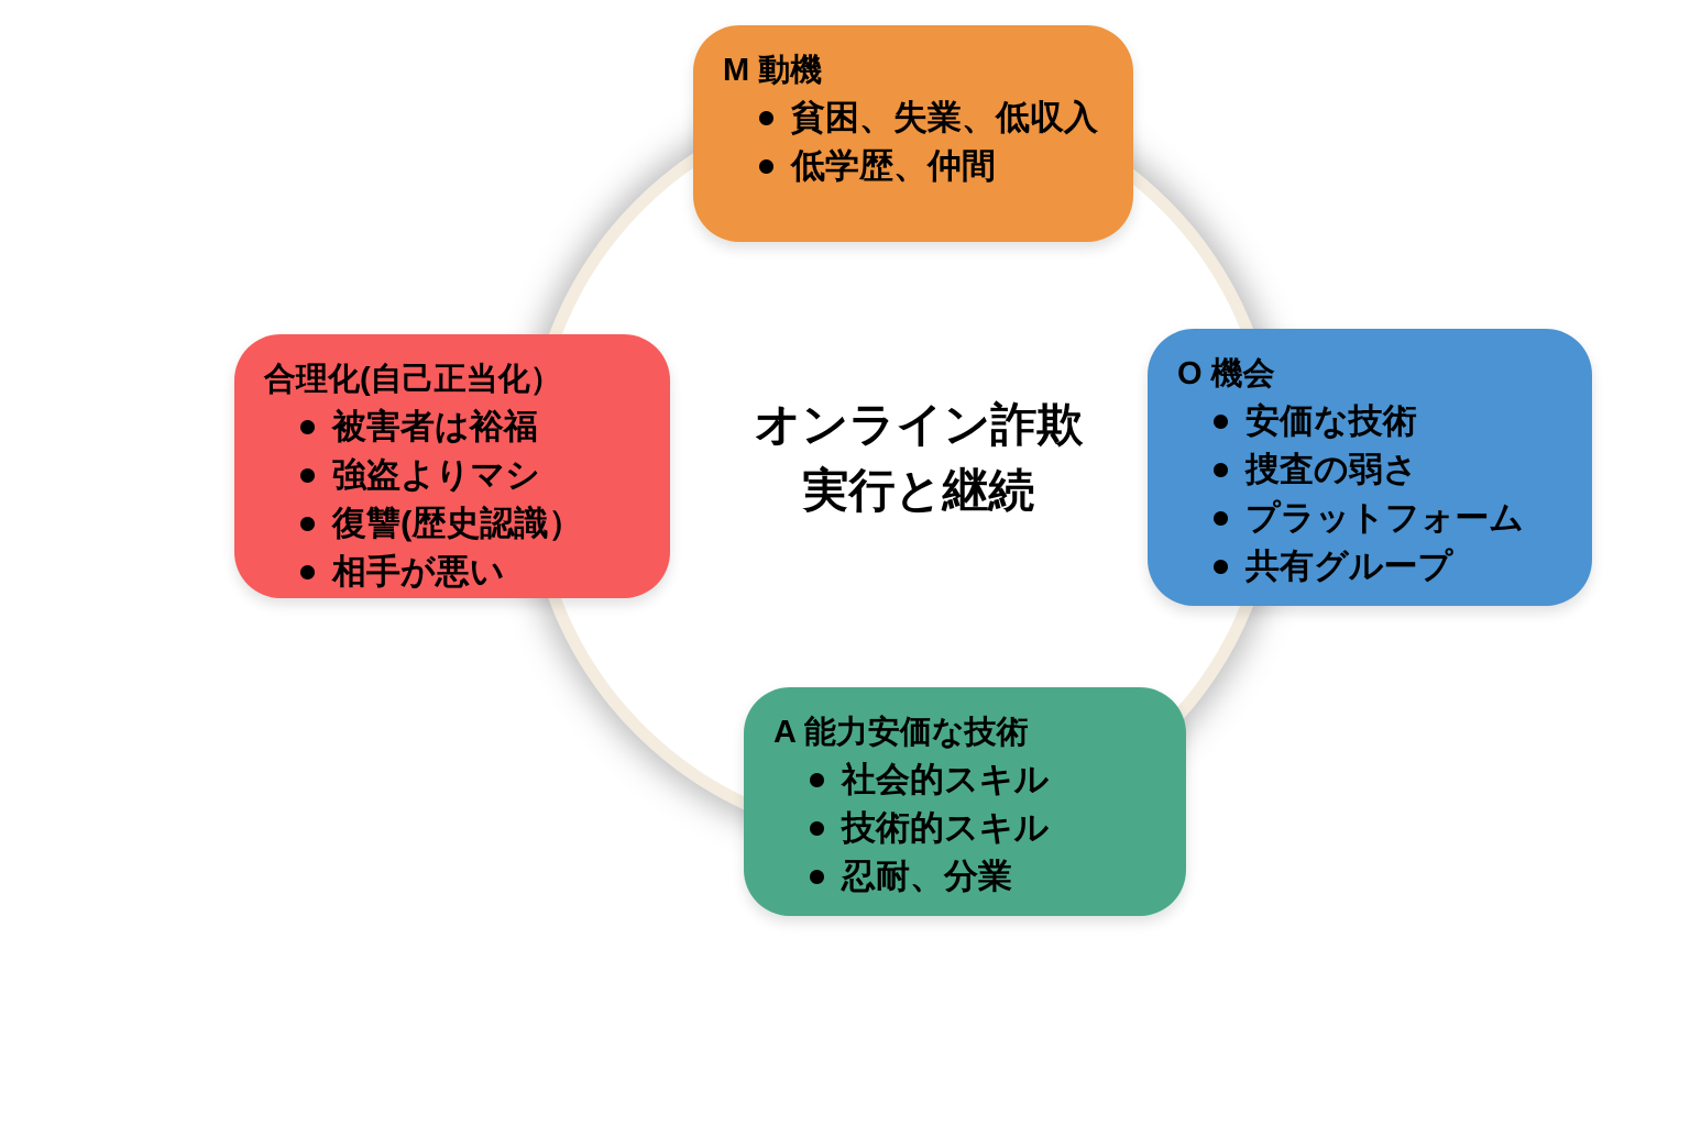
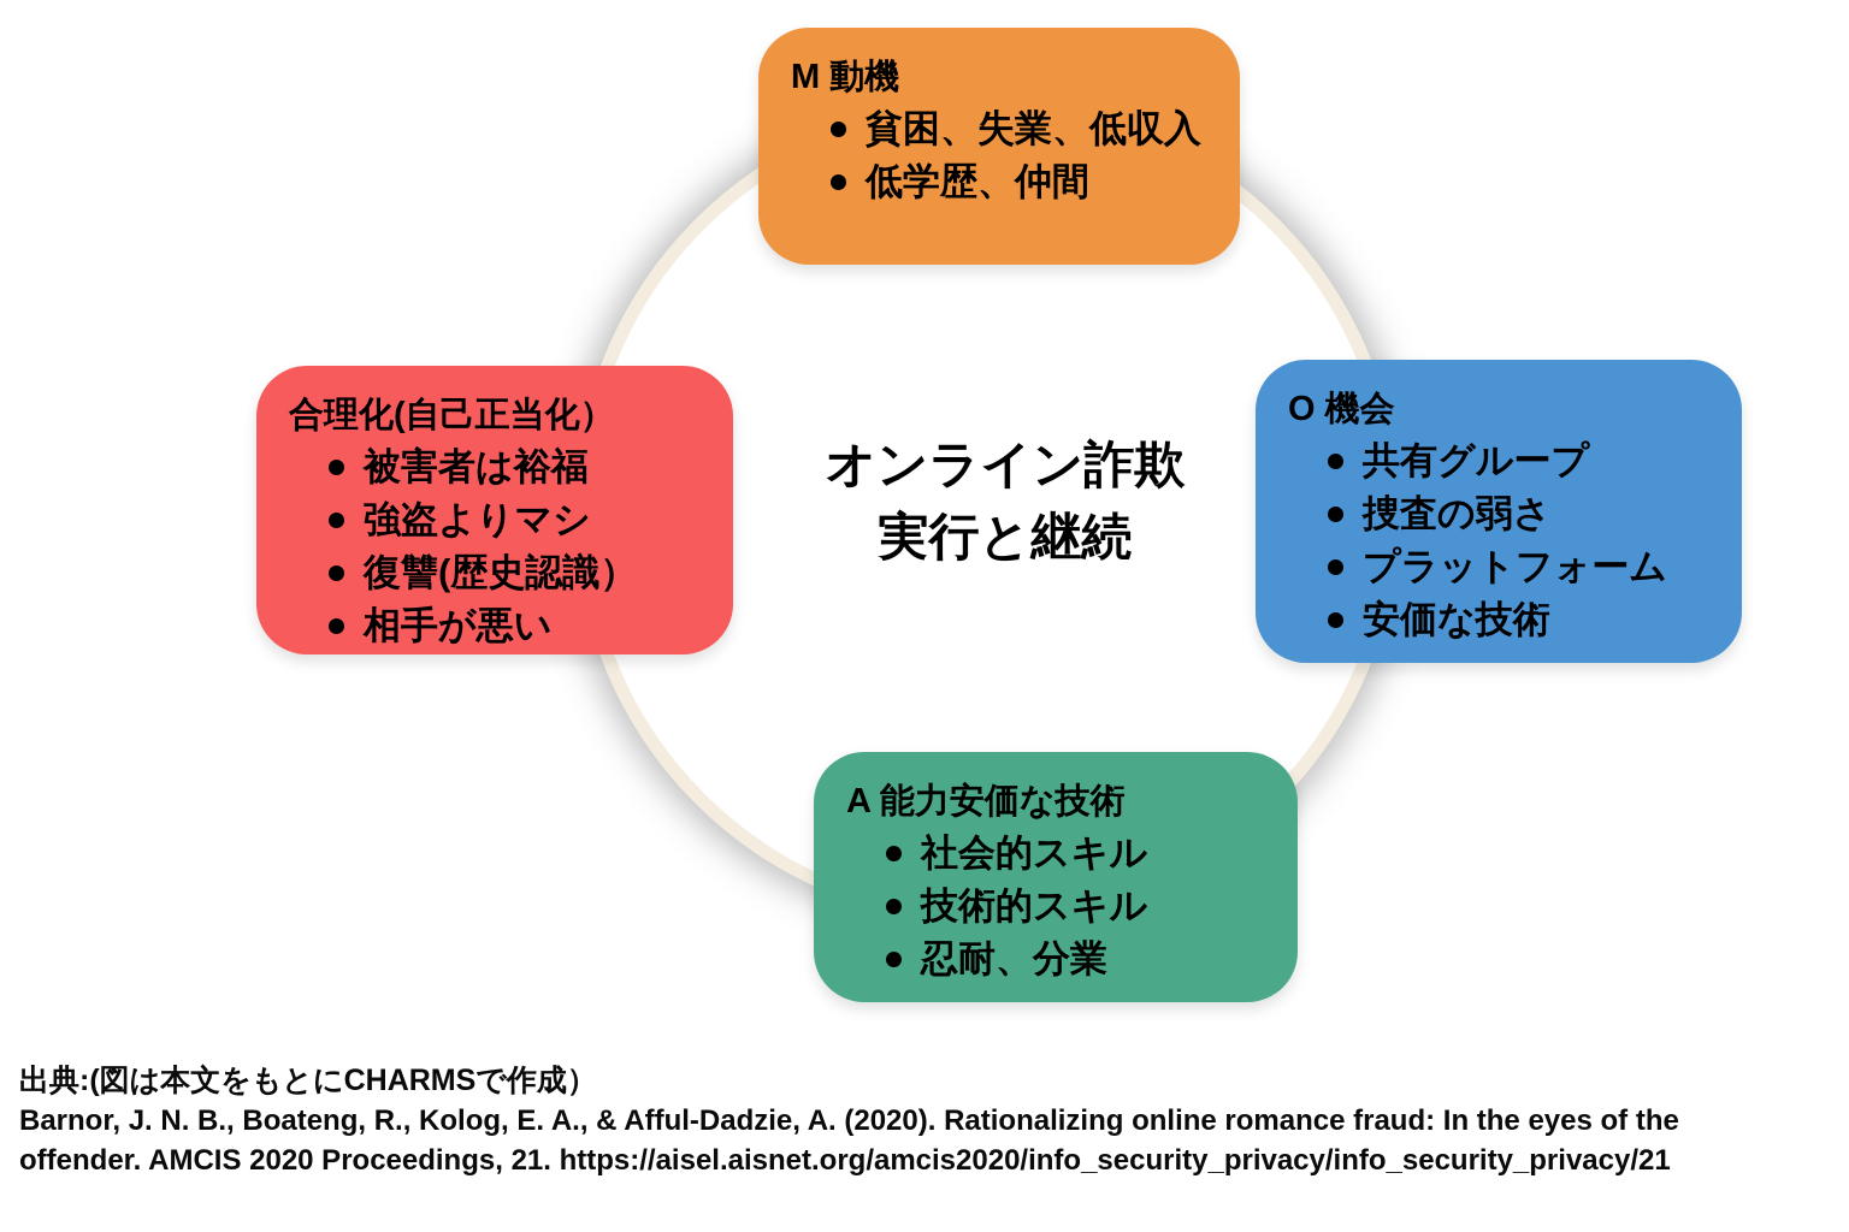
  M 動機
  貧困、失業、低収入
  低学歴、仲間
  O 機会
- 安価な技術
+ 共有グループ
  捜査の弱さ
  プラットフォーム
- 共有グループ
+ 安価な技術
  合理化(自己正当化）
  被害者は裕福
  強盗よりマシ
  復讐(歴史認識）
  相手が悪い
  A 能力安価な技術
  社会的スキル
  技術的スキル
  忍耐、分業
  オンライン詐欺
  実行と継続
+ 出典:(図は本文をもとにCHARMSで作成）
+ Barnor, J. N. B., Boateng, R., Kolog, E. A., & Afful-Dadzie, A. (2020). Rationalizing online romance fraud: In the eyes of the
+ offender. AMCIS 2020 Proceedings, 21. https://aisel.aisnet.org/amcis2020/info_security_privacy/info_security_privacy/21
